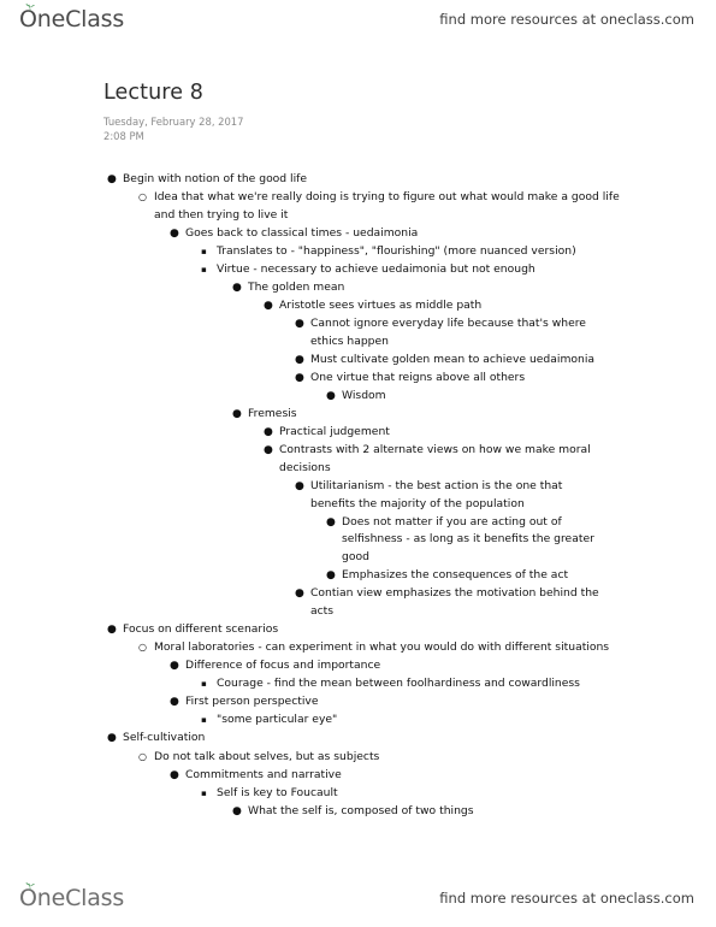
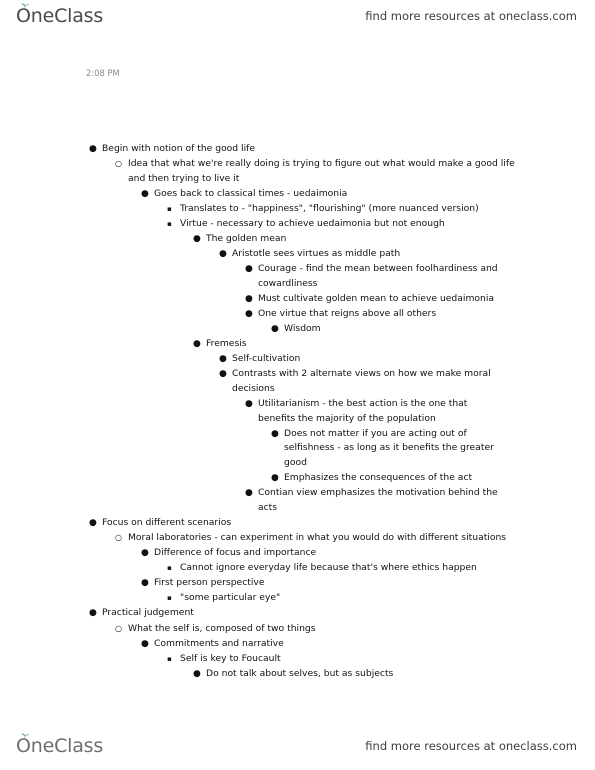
  OneClass
  find more resources at oneclass.com
- Lecture 8
- Tuesday, February 28, 2017
  2:08 PM
  ●
  Begin with notion of the good life
  ○
  Idea that what we're really doing is trying to figure out what would make a good life and then trying to live it
  ●
  Goes back to classical times - uedaimonia
  ▪
  Translates to - "happiness", "flourishing" (more nuanced version)
  ▪
  Virtue - necessary to achieve uedaimonia but not enough
  ●
  The golden mean
  ●
  Aristotle sees virtues as middle path
  ●
- Cannot ignore everyday life because that's where ethics happen
+ Courage - find the mean between foolhardiness and cowardliness
  ●
  Must cultivate golden mean to achieve uedaimonia
  ●
  One virtue that reigns above all others
  ●
  Wisdom
  ●
  Fremesis
  ●
- Practical judgement
+ Self-cultivation
  ●
  Contrasts with 2 alternate views on how we make moral decisions
  ●
  Utilitarianism - the best action is the one that benefits the majority of the population
  ●
  Does not matter if you are acting out of selfishness - as long as it benefits the greater good
  ●
  Emphasizes the consequences of the act
  ●
  Contian view emphasizes the motivation behind the acts
  ●
  Focus on different scenarios
  ○
  Moral laboratories - can experiment in what you would do with different situations
  ●
  Difference of focus and importance
  ▪
- Courage - find the mean between foolhardiness and cowardliness
+ Cannot ignore everyday life because that's where ethics happen
  ●
  First person perspective
  ▪
  "some particular eye"
  ●
- Self-cultivation
+ Practical judgement
  ○
- Do not talk about selves, but as subjects
+ What the self is, composed of two things
  ●
  Commitments and narrative
  ▪
  Self is key to Foucault
  ●
- What the self is, composed of two things
+ Do not talk about selves, but as subjects
  OneClass
  find more resources at oneclass.com
